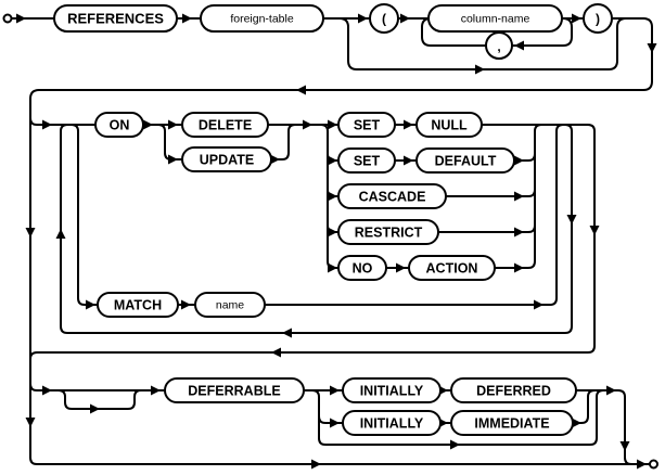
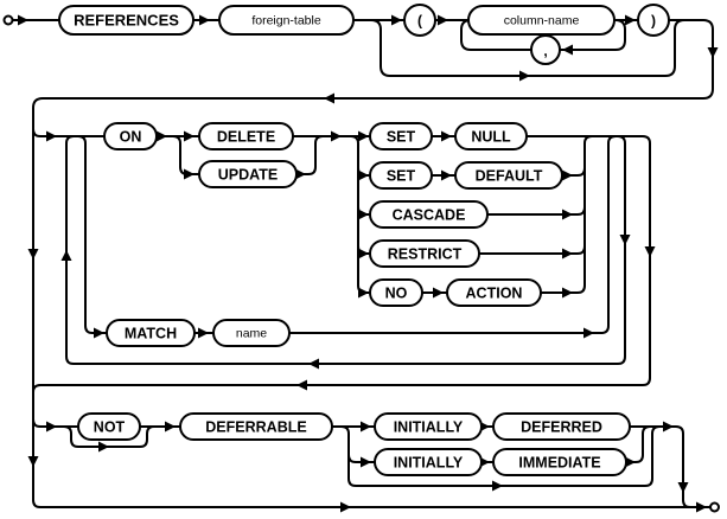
  REFERENCES
  foreign-table
  (
  column-name
  ,
  )
  ON
  DELETE
  UPDATE
  SET
  NULL
  SET
  DEFAULT
  CASCADE
  RESTRICT
  NO
  ACTION
  MATCH
  name
+ NOT
  DEFERRABLE
  INITIALLY
  DEFERRED
  INITIALLY
  IMMEDIATE
